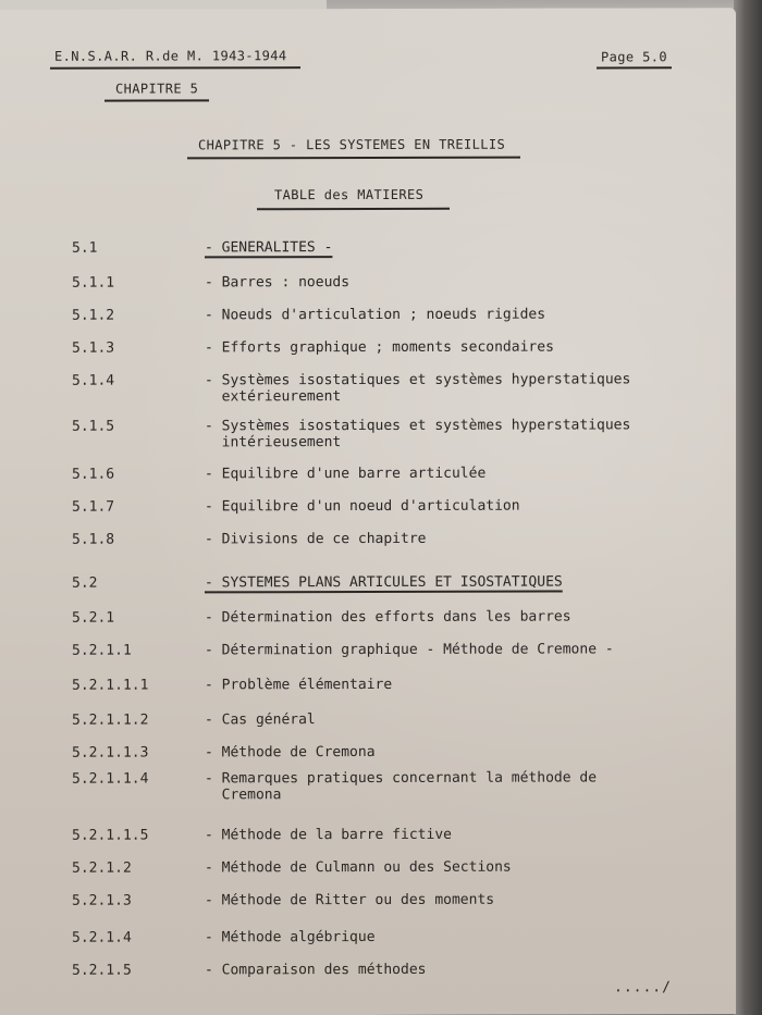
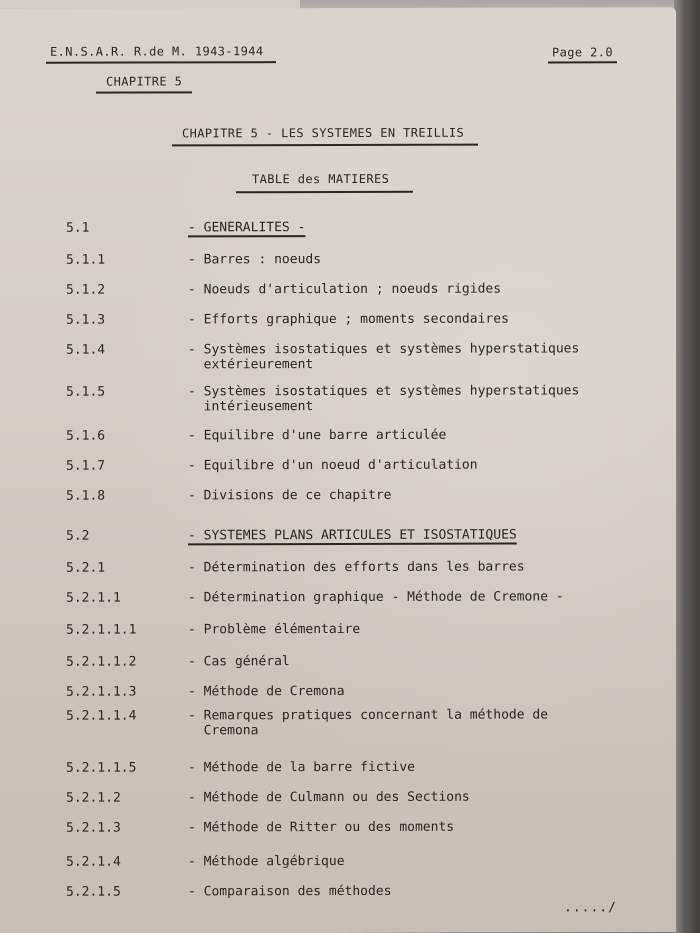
  E.N.S.A.R. R.de M. 1943-1944
- Page 5.0
+ Page 2.0
  CHAPITRE 5
  CHAPITRE 5 - LES SYSTEMES EN TREILLIS
  TABLE des MATIERES
  5.1
  - GENERALITES -
  5.1.1
  - Barres : noeuds
  5.1.2
  - Noeuds d'articulation ; noeuds rigides
  5.1.3
  - Efforts graphique ; moments secondaires
  5.1.4
  - Systèmes isostatiques et systèmes hyperstatiques
  extérieurement
  5.1.5
  - Systèmes isostatiques et systèmes hyperstatiques
  intérieusement
  5.1.6
  - Equilibre d'une barre articulée
  5.1.7
  - Equilibre d'un noeud d'articulation
  5.1.8
  - Divisions de ce chapitre
  5.2
  - SYSTEMES PLANS ARTICULES ET ISOSTATIQUES
  5.2.1
  - Détermination des efforts dans les barres
  5.2.1.1
  - Détermination graphique - Méthode de Cremone -
  5.2.1.1.1
  - Problème élémentaire
  5.2.1.1.2
  - Cas général
  5.2.1.1.3
  - Méthode de Cremona
  5.2.1.1.4
  - Remarques pratiques concernant la méthode de
  Cremona
  5.2.1.1.5
  - Méthode de la barre fictive
  5.2.1.2
  - Méthode de Culmann ou des Sections
  5.2.1.3
  - Méthode de Ritter ou des moments
  5.2.1.4
  - Méthode algébrique
  5.2.1.5
  - Comparaison des méthodes
  ...../
